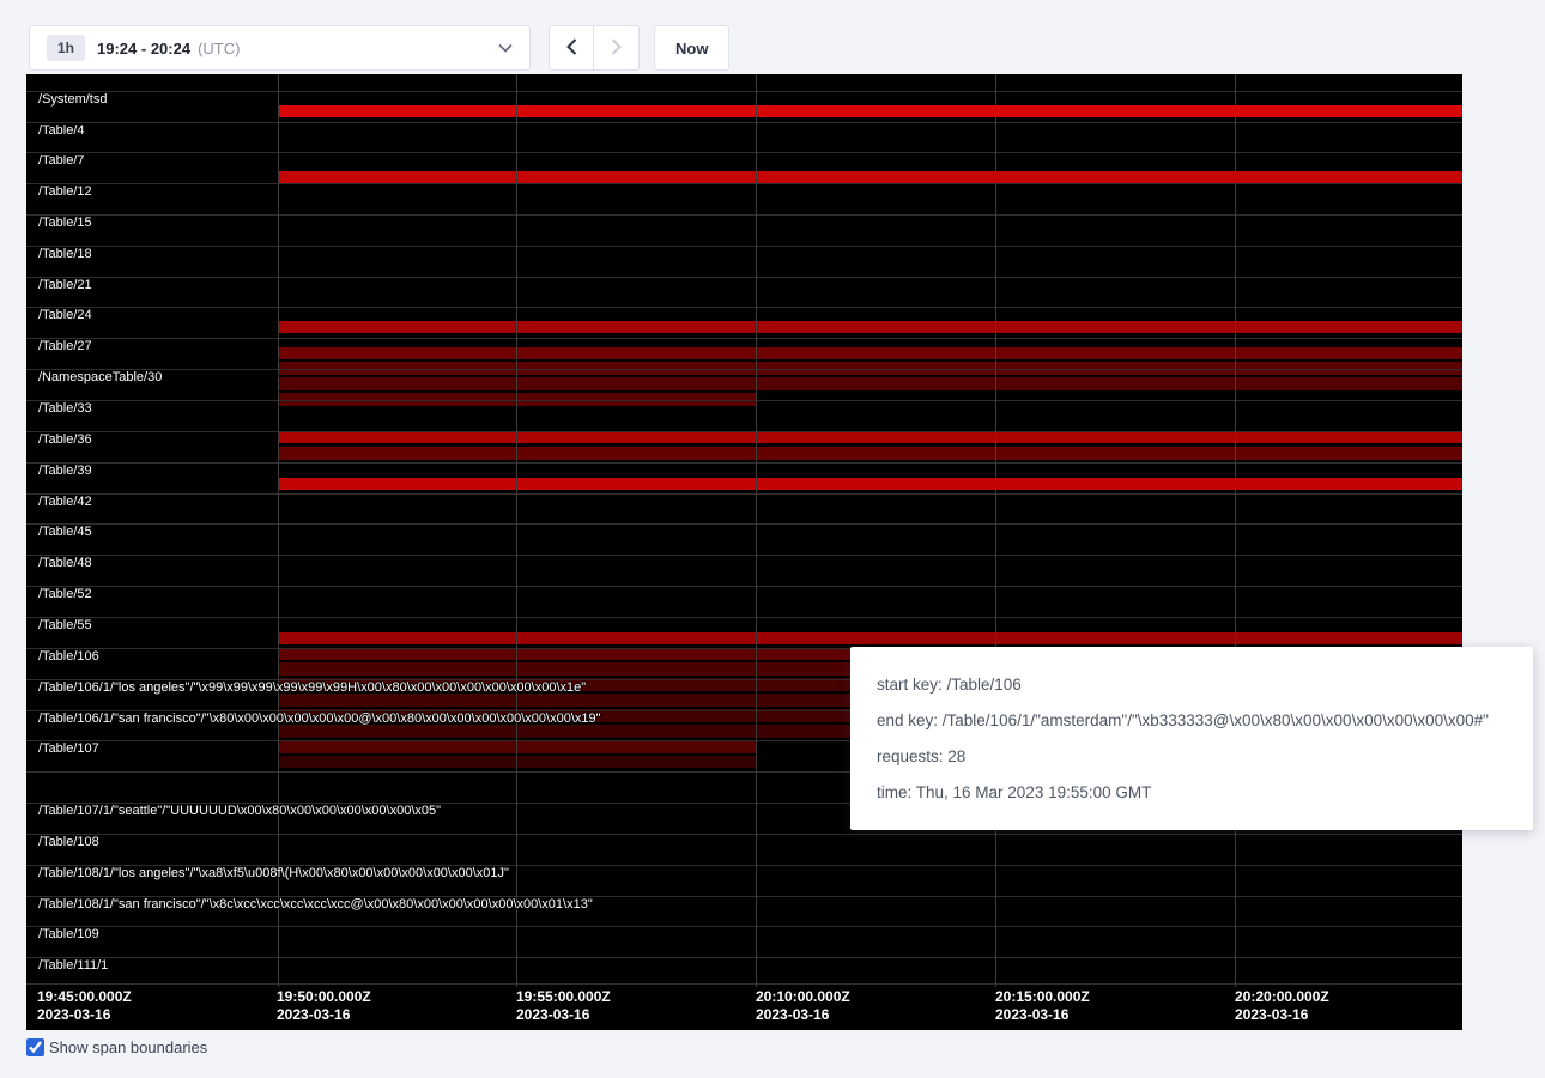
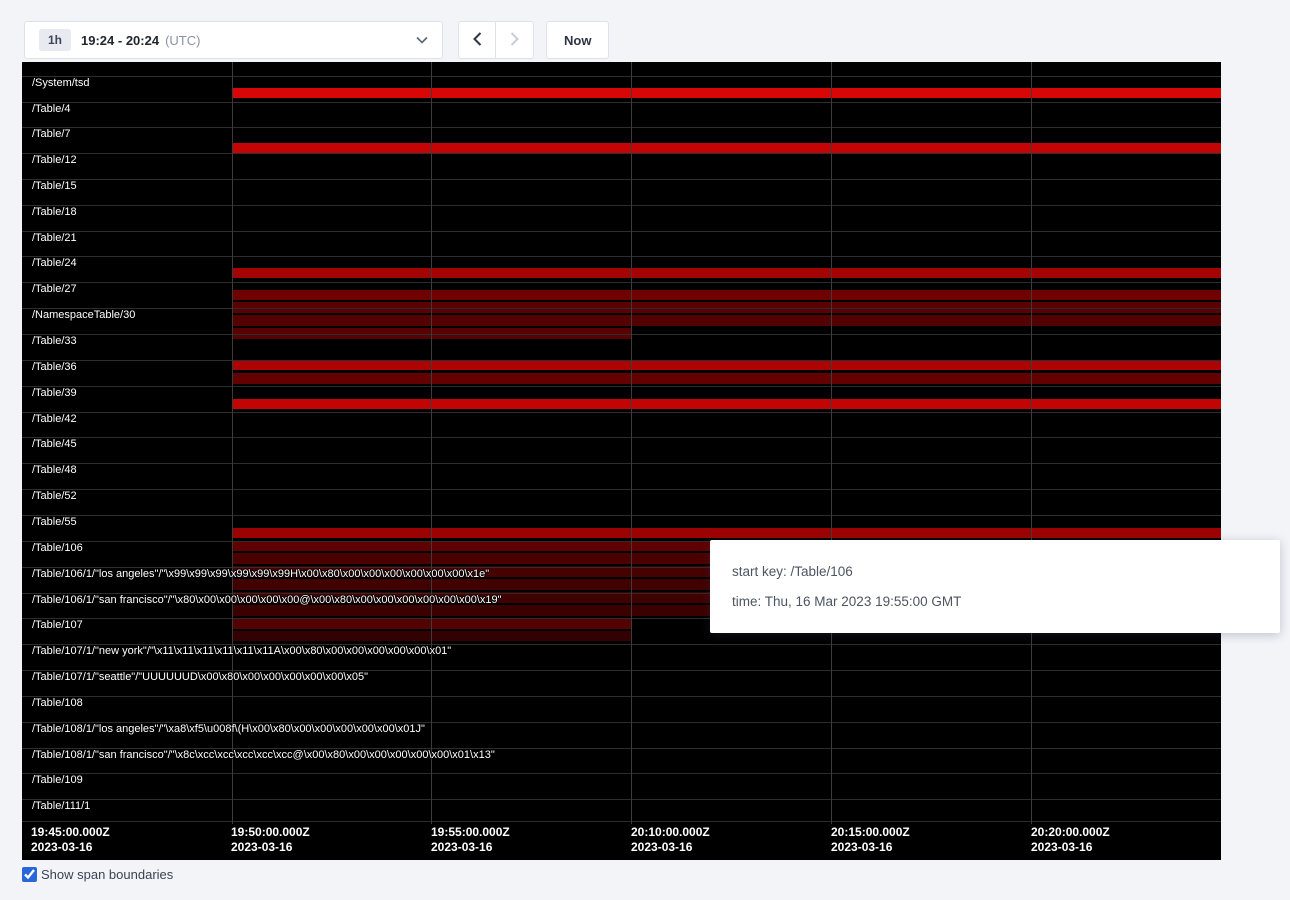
  1h
  19:24 - 20:24
  (UTC)
  Now
  /System/tsd
  /Table/4
  /Table/7
  /Table/12
  /Table/15
  /Table/18
  /Table/21
  /Table/24
  /Table/27
  /NamespaceTable/30
  /Table/33
  /Table/36
  /Table/39
  /Table/42
  /Table/45
  /Table/48
  /Table/52
  /Table/55
  /Table/106
  /Table/106/1/"los angeles"/"\x99\x99\x99\x99\x99\x99H\x00\x80\x00\x00\x00\x00\x00\x00\x1e"
  /Table/106/1/"san francisco"/"\x80\x00\x00\x00\x00\x00@\x00\x80\x00\x00\x00\x00\x00\x00\x19"
  /Table/107
+ /Table/107/1/"new york"/"\x11\x11\x11\x11\x11\x11A\x00\x80\x00\x00\x00\x00\x00\x01"
  /Table/107/1/"seattle"/"UUUUUUD\x00\x80\x00\x00\x00\x00\x00\x05"
  /Table/108
  /Table/108/1/"los angeles"/"\xa8\xf5\u008f\(H\x00\x80\x00\x00\x00\x00\x00\x01J"
  /Table/108/1/"san francisco"/"\x8c\xcc\xcc\xcc\xcc\xcc@\x00\x80\x00\x00\x00\x00\x00\x01\x13"
  /Table/109
  /Table/111/1
  19:45:00.000Z
  2023-03-16
  19:50:00.000Z
  2023-03-16
  19:55:00.000Z
  2023-03-16
  20:10:00.000Z
  2023-03-16
  20:15:00.000Z
  2023-03-16
  20:20:00.000Z
  2023-03-16
  start key: /Table/106
- end key: /Table/106/1/"amsterdam"/"\xb333333@\x00\x80\x00\x00\x00\x00\x00\x00#"
- requests: 28
  time: Thu, 16 Mar 2023 19:55:00 GMT
  Show span boundaries
